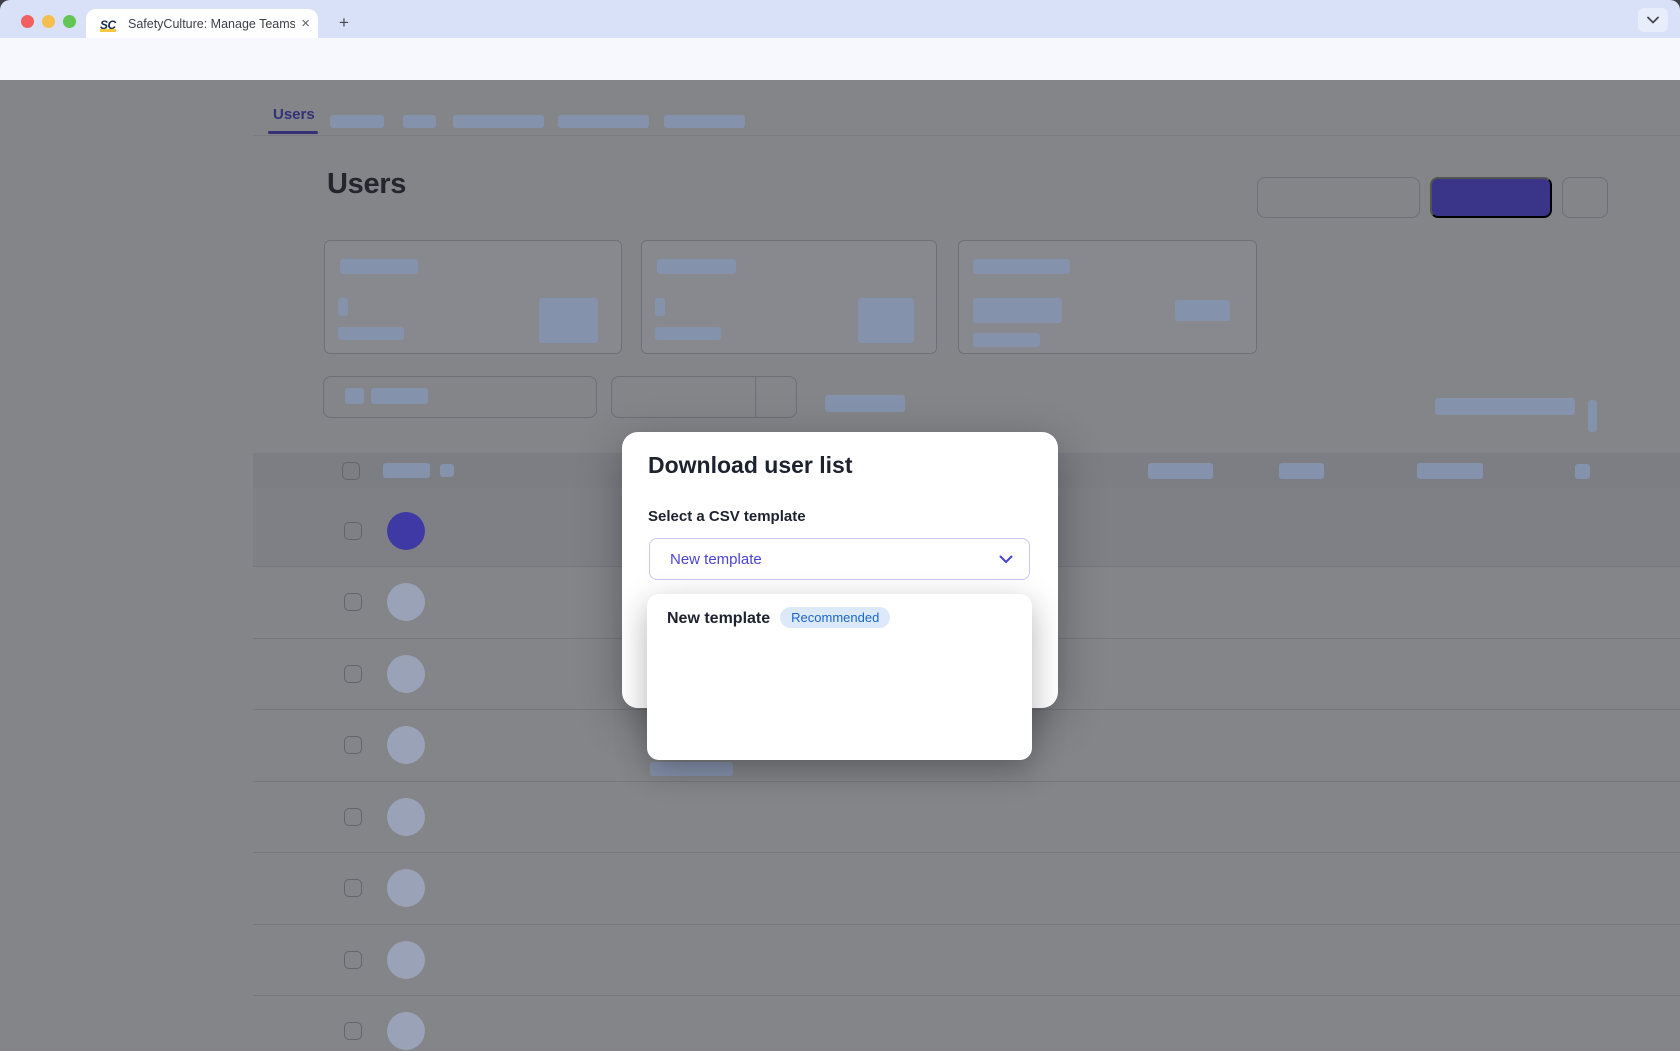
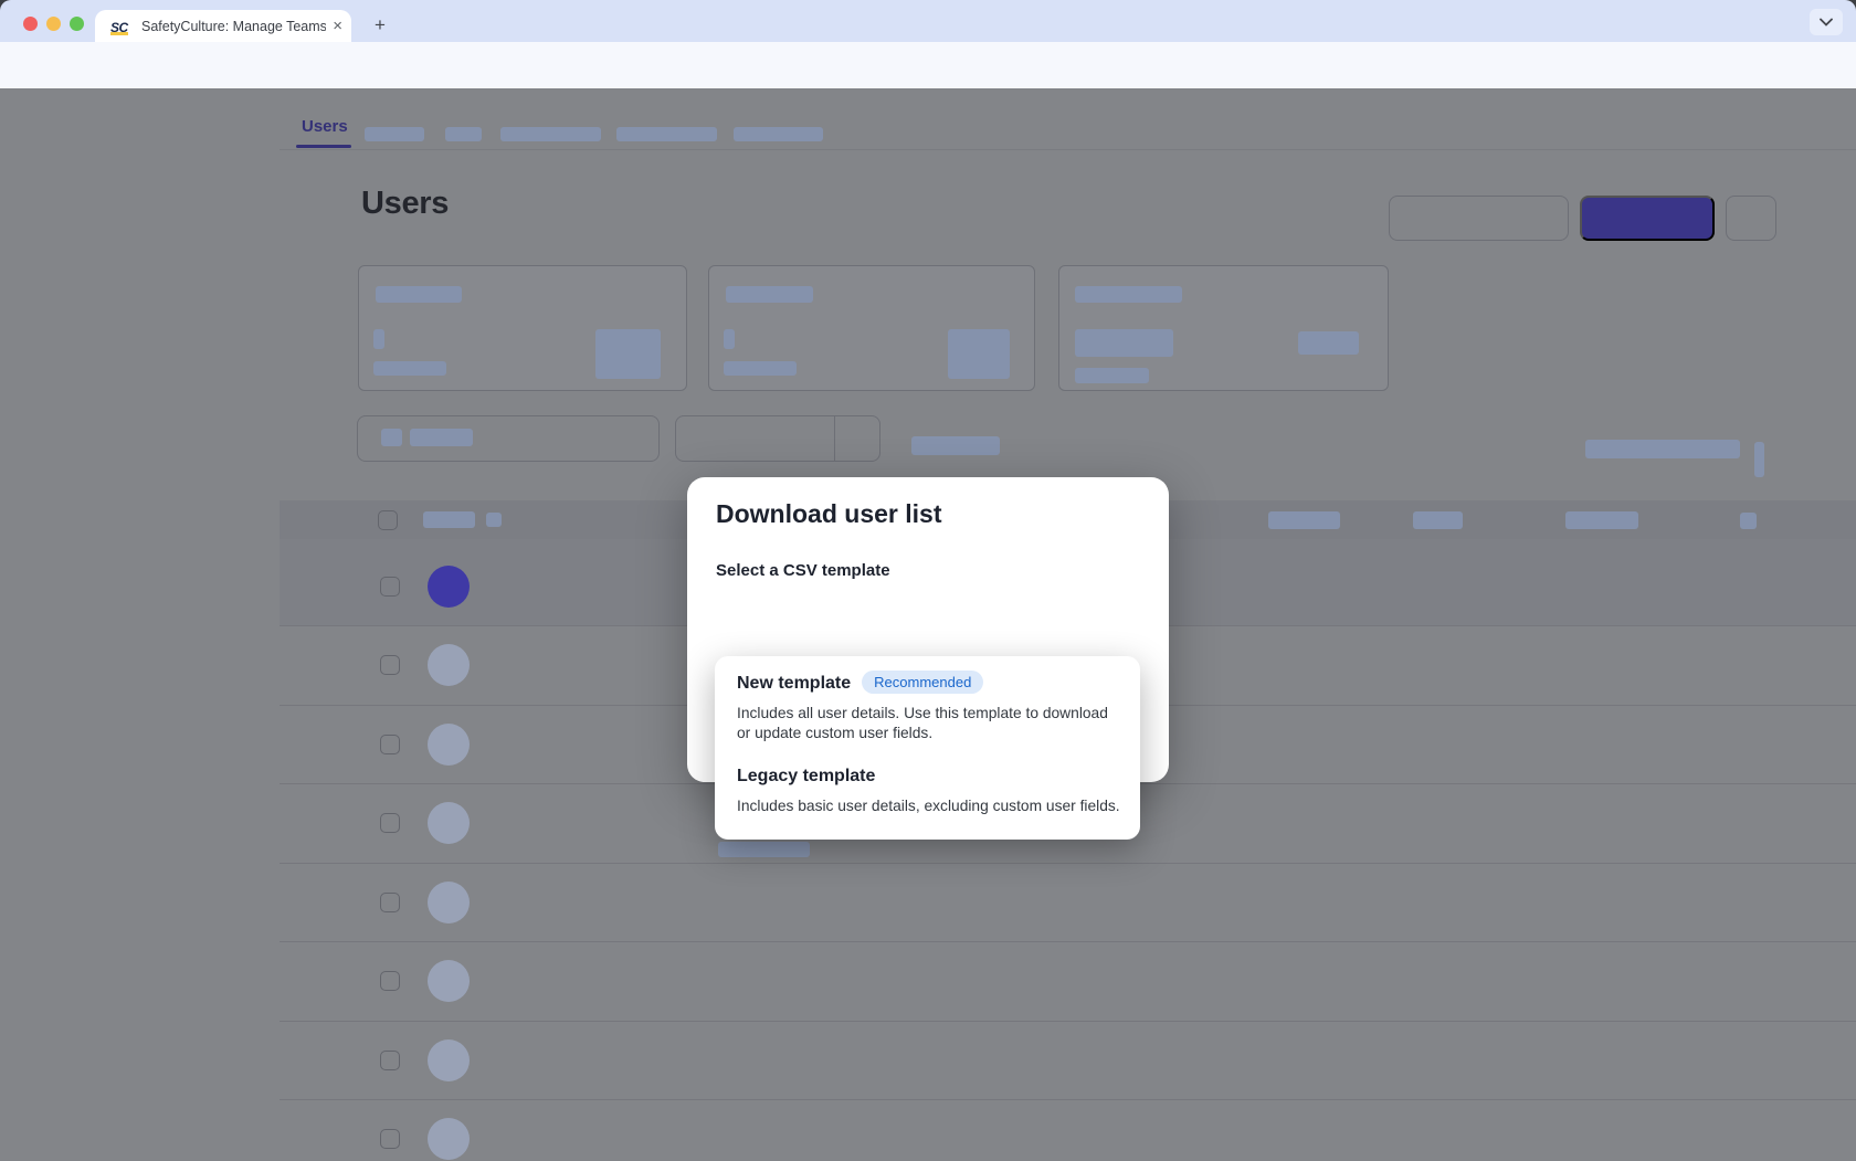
  SC
  SafetyCulture: Manage Teams
  ×
  +
  Users
  Users
  Download user list
  Select a CSV template
- New template
  New template Recommended
+ Includes all user details. Use this template to download or update custom user fields.
+ Legacy template
+ Includes basic user details, excluding custom user fields.
